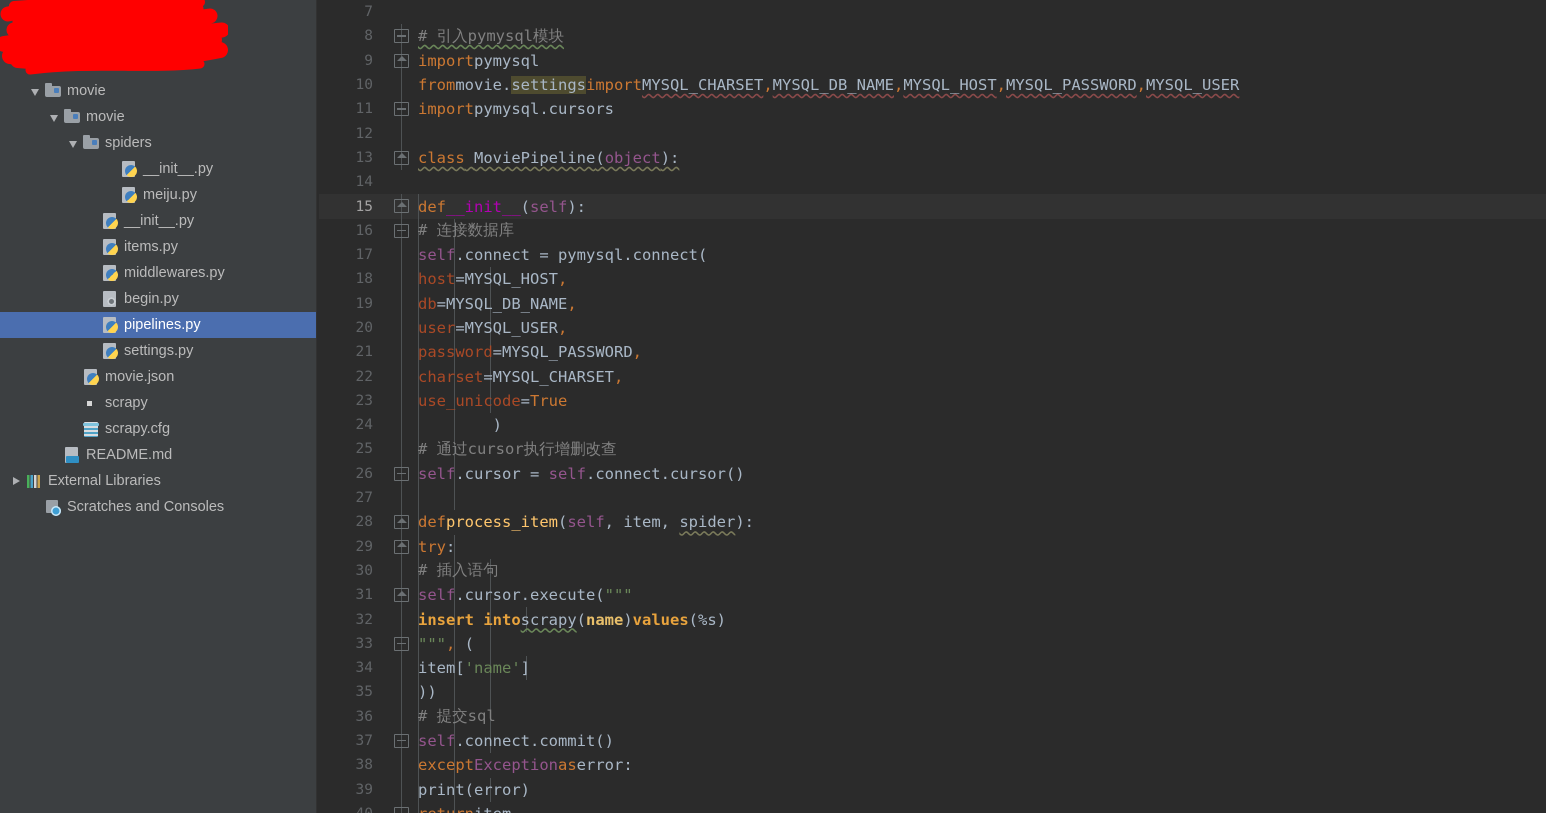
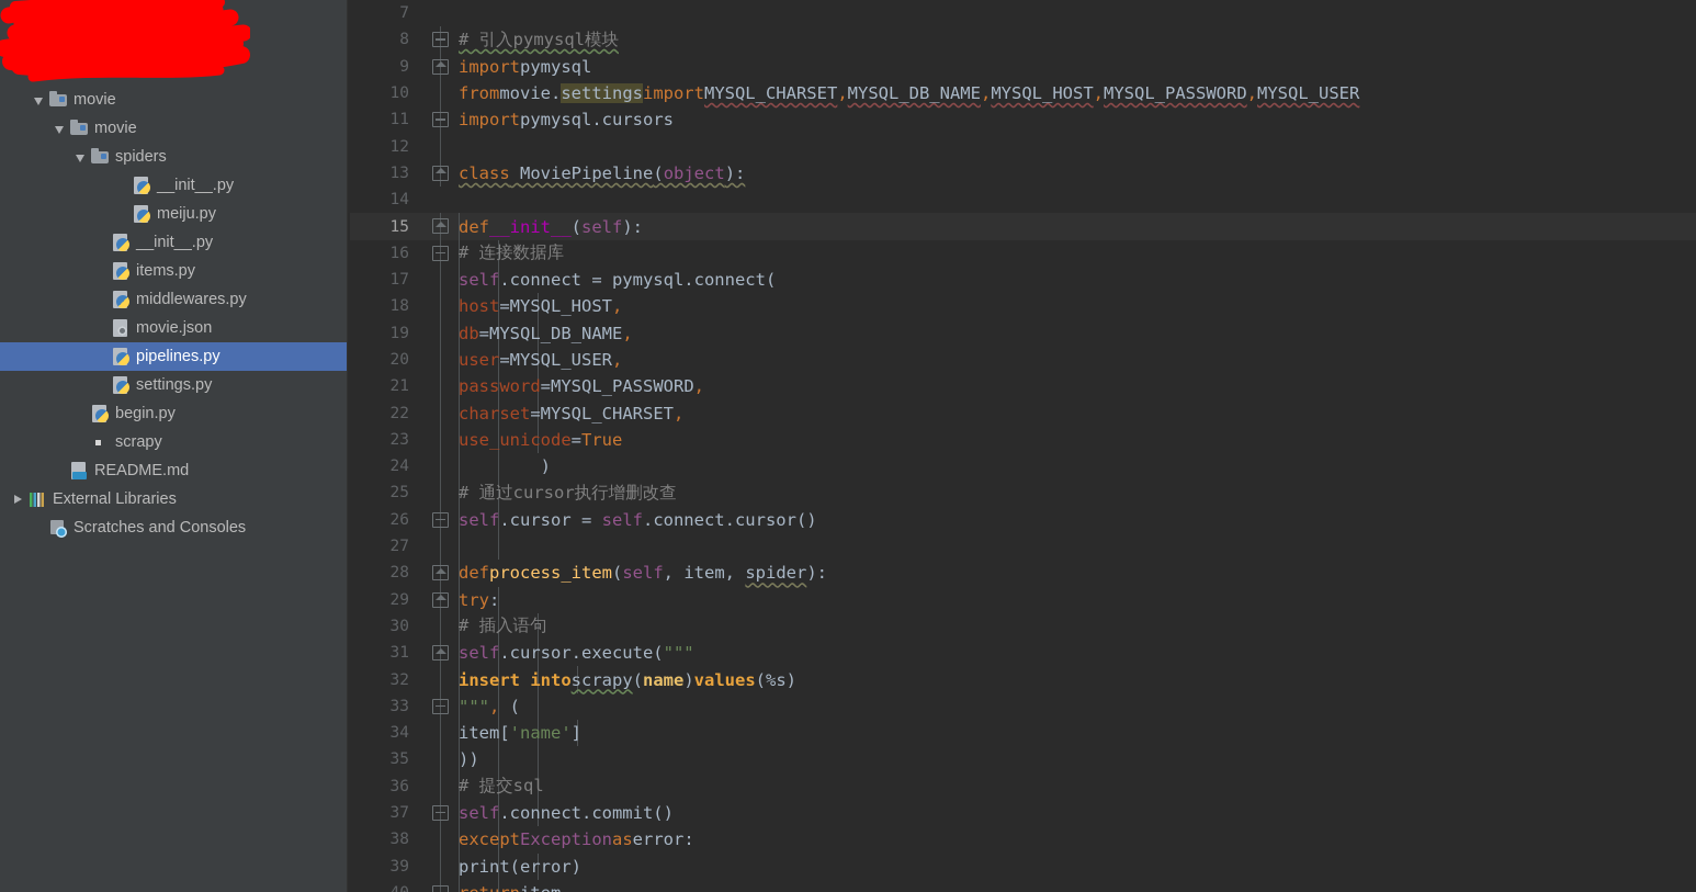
  movie
  movie
  spiders
  __init__.py
  meiju.py
  __init__.py
  items.py
  middlewares.py
- begin.py
+ movie.json
  pipelines.py
  settings.py
- movie.json
+ begin.py
  scrapy
- scrapy.cfg
  README.md
  External Libraries
  Scratches and Consoles
  7
  8
  # 引入pymysql模块
  9
  import
  pymysql
  10
  from
  movie.
  settings
  import
  MYSQL_CHARSET
  ,
  MYSQL_DB_NAME
  ,
  MYSQL_HOST
  ,
  MYSQL_PASSWORD
  ,
  MYSQL_USER
  11
  import
  pymysql.cursors
  12
  13
  class
  MoviePipeline
  (
  object
  ):
  14
  15
  def
  __init__
  (
  self
  ):
  16
  # 连接数据库
  17
  self
  .connect = pymysql.connect(
  18
  host
  =
  MYSQL_HOST
  ,
  19
  db
  =
  MYSQL_DB_NAME
  ,
  20
  user
  =
  MYSQL_USER
  ,
  21
  password
  =
  MYSQL_PASSWORD
  ,
  22
  charset
  =
  MYSQL_CHARSET
  ,
  23
  use_unicode
  =
  True
  24
  )
  25
  # 通过cursor执行增删改查
  26
  self
  .cursor =
  self
  .connect.cursor()
  27
  28
  def
  process_item
  (
  self
  ,
  item
  ,
  spider
  ):
  29
  try
  :
  30
  # 插入语句
  31
  self
  .cursor.execute(
  """
  32
  insert into
  scrapy
  (
  name
  )
  values
  (%s)
  33
  """
  ,
  (
  34
  item[
  'name'
  ]
  35
  ))
  36
  # 提交sql
  37
  self
  .connect.commit()
  38
  except
  Exception
  as
  error
  :
  39
  print
  (error)
